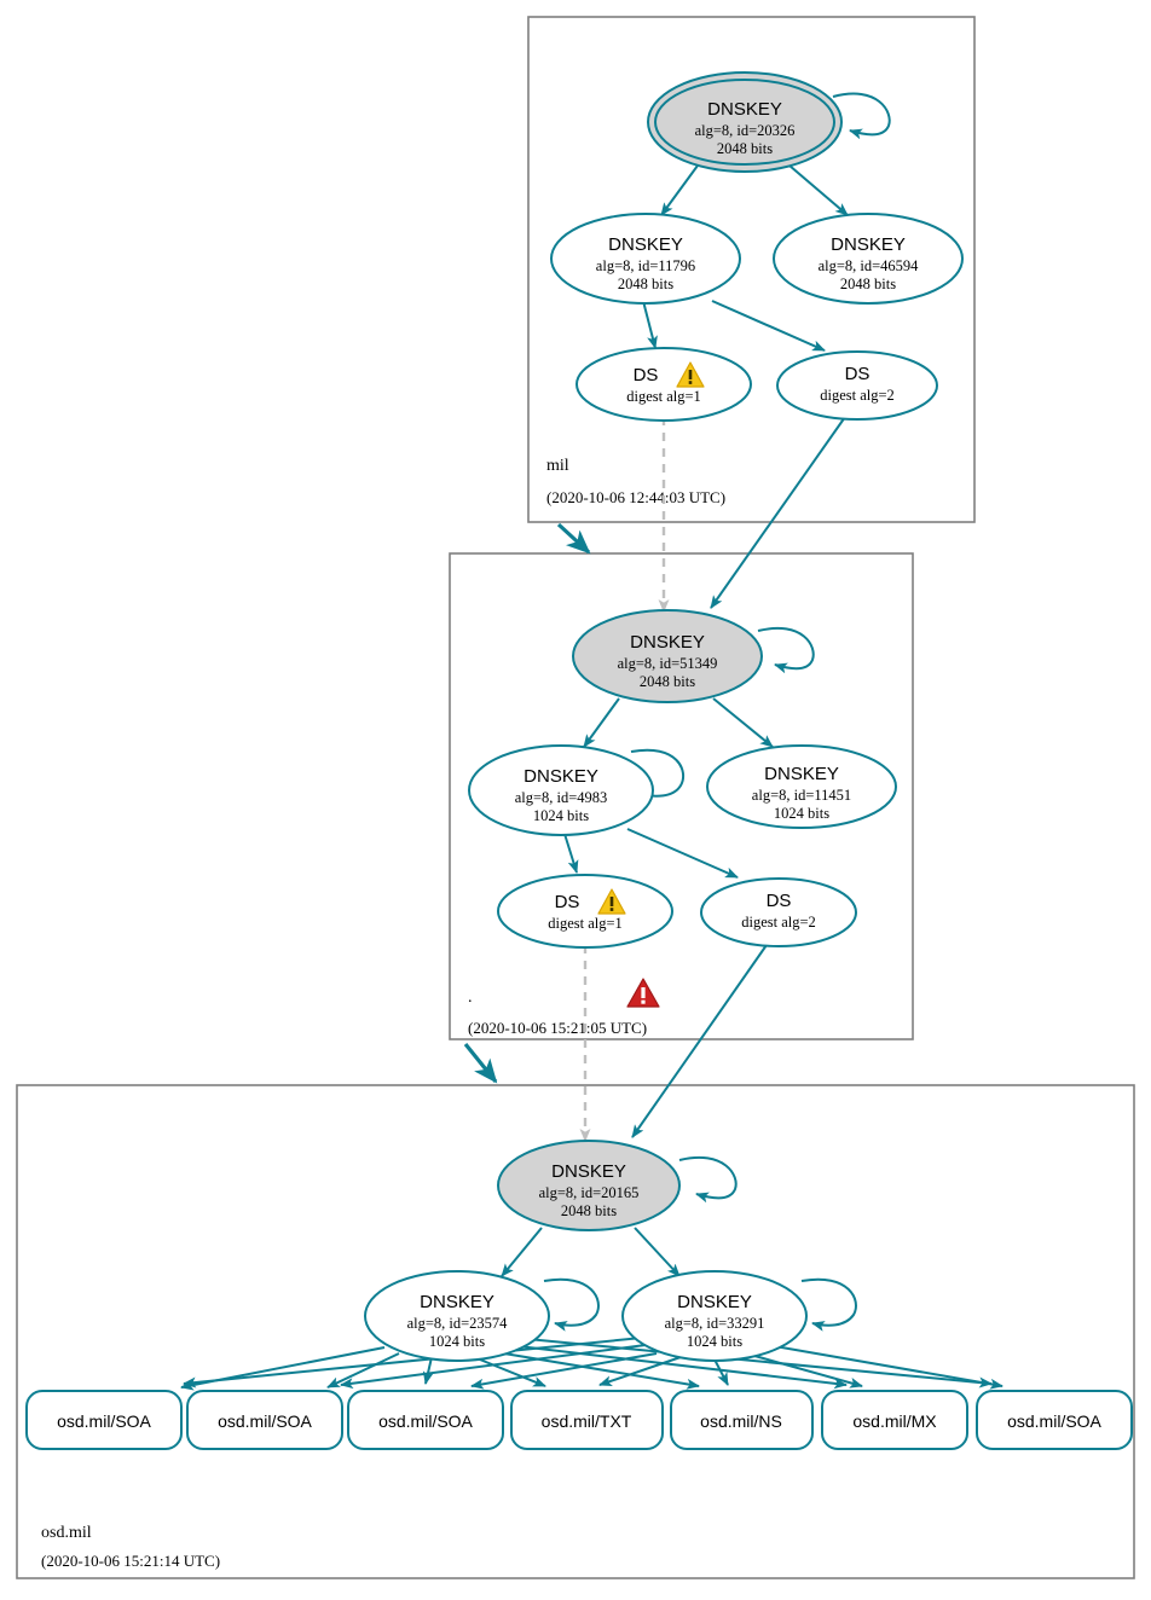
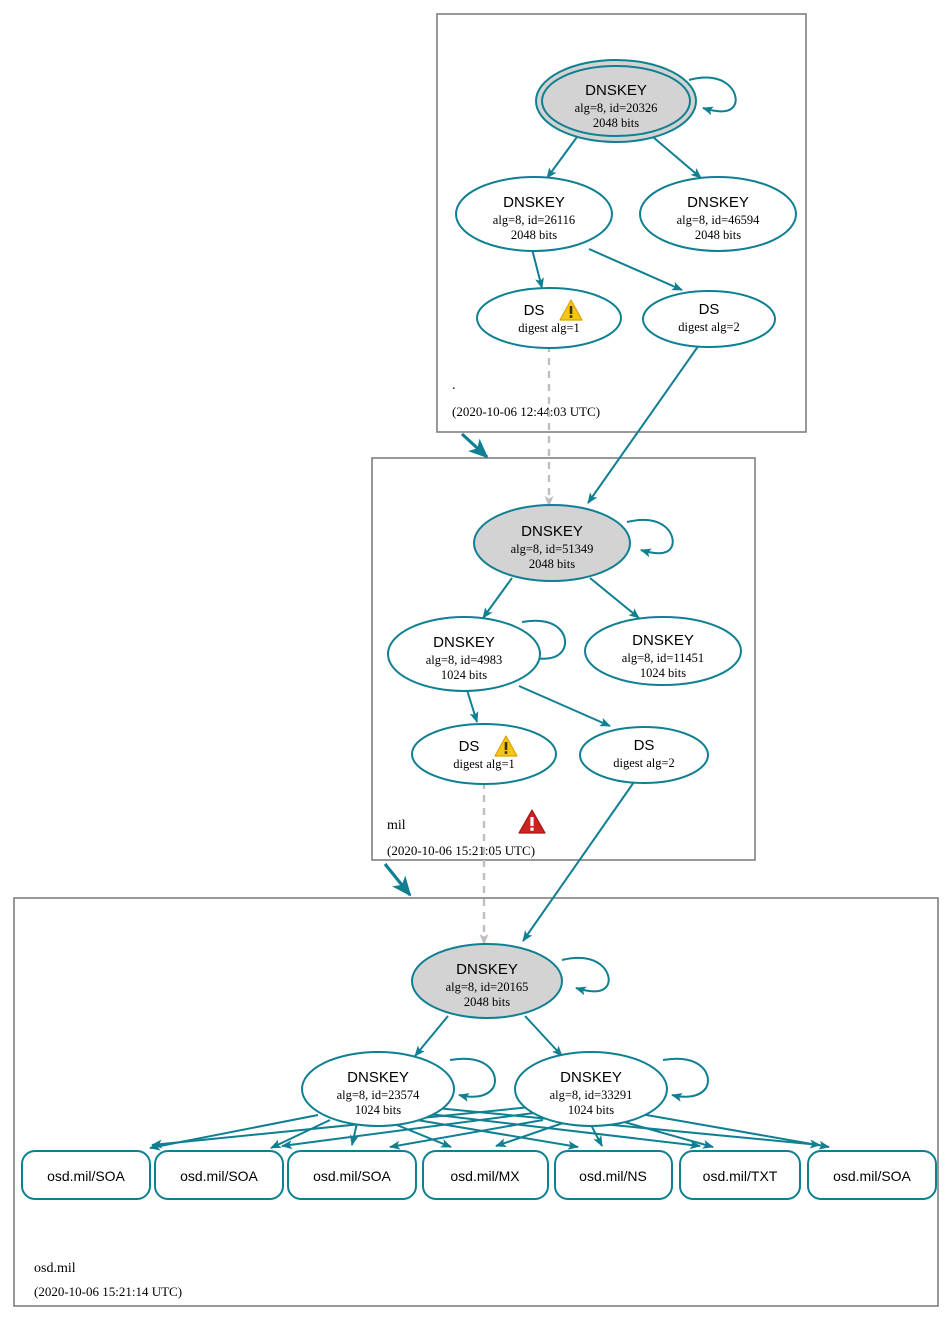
- mil
+ .
  (2020-10-06 12:44:03 UTC)
- .
+ mil
  (2020-10-06 15:21:05 UTC)
  osd.mil
  (2020-10-06 15:21:14 UTC)
  DNSKEY
  alg=8, id=20326
  2048 bits
  DNSKEY
- alg=8, id=11796
+ alg=8, id=26116
  2048 bits
  DNSKEY
  alg=8, id=46594
  2048 bits
  DS
  digest alg=1
  DS
  digest alg=2
  DNSKEY
  alg=8, id=51349
  2048 bits
  DNSKEY
  alg=8, id=4983
  1024 bits
  DNSKEY
  alg=8, id=11451
  1024 bits
  DS
  digest alg=1
  DS
  digest alg=2
  DNSKEY
  alg=8, id=20165
  2048 bits
  DNSKEY
  alg=8, id=23574
  1024 bits
  DNSKEY
  alg=8, id=33291
  1024 bits
  osd.mil/SOA
  osd.mil/SOA
  osd.mil/SOA
- osd.mil/TXT
+ osd.mil/MX
  osd.mil/NS
- osd.mil/MX
+ osd.mil/TXT
  osd.mil/SOA
